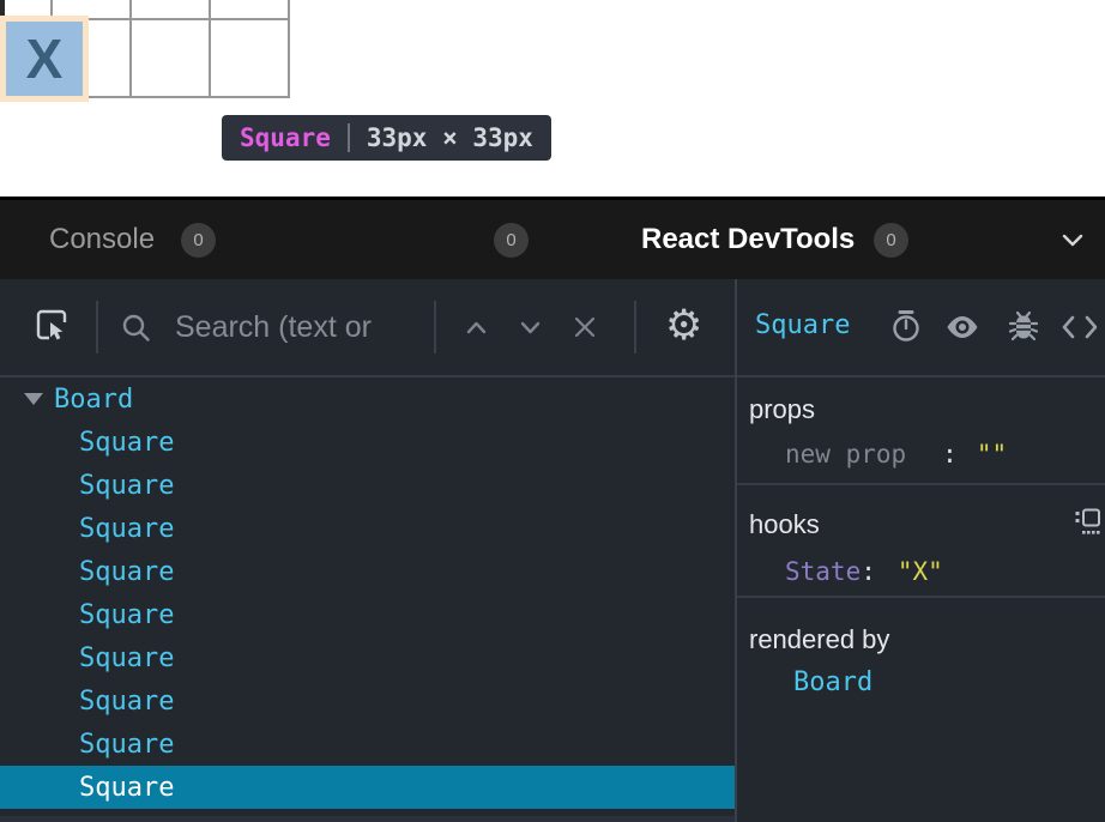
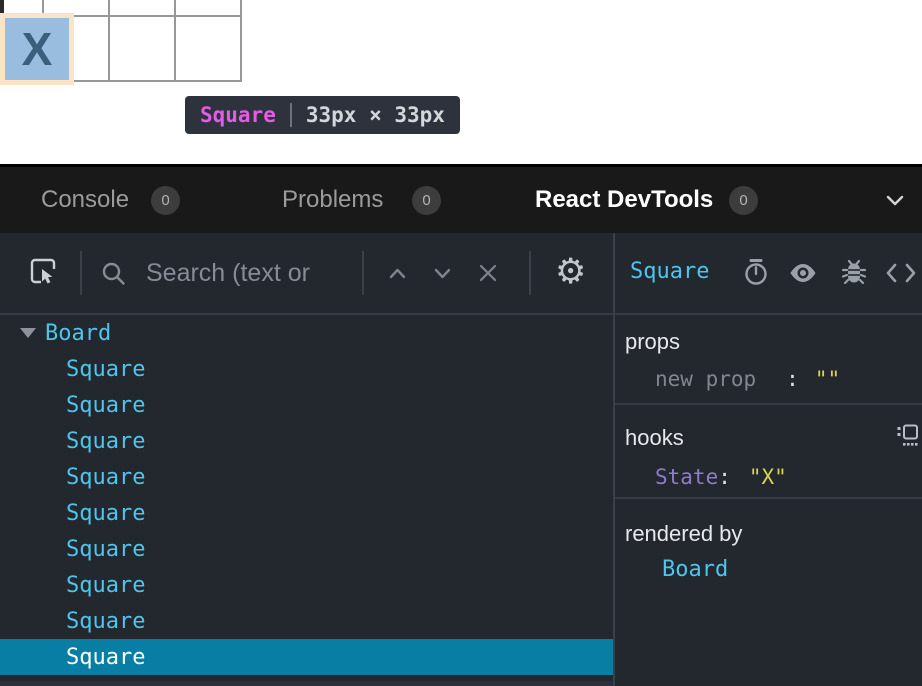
  X
  Square
  33px × 33px
  Console
  0
+ Problems
  0
  React DevTools
  0
  Search (text or
  ⚙︎
  Square
  Board
  Square
  Square
  Square
  Square
  Square
  Square
  Square
  Square
  Square
  props
  new prop : ""
  hooks
  State: "X"
  rendered by
  Board
